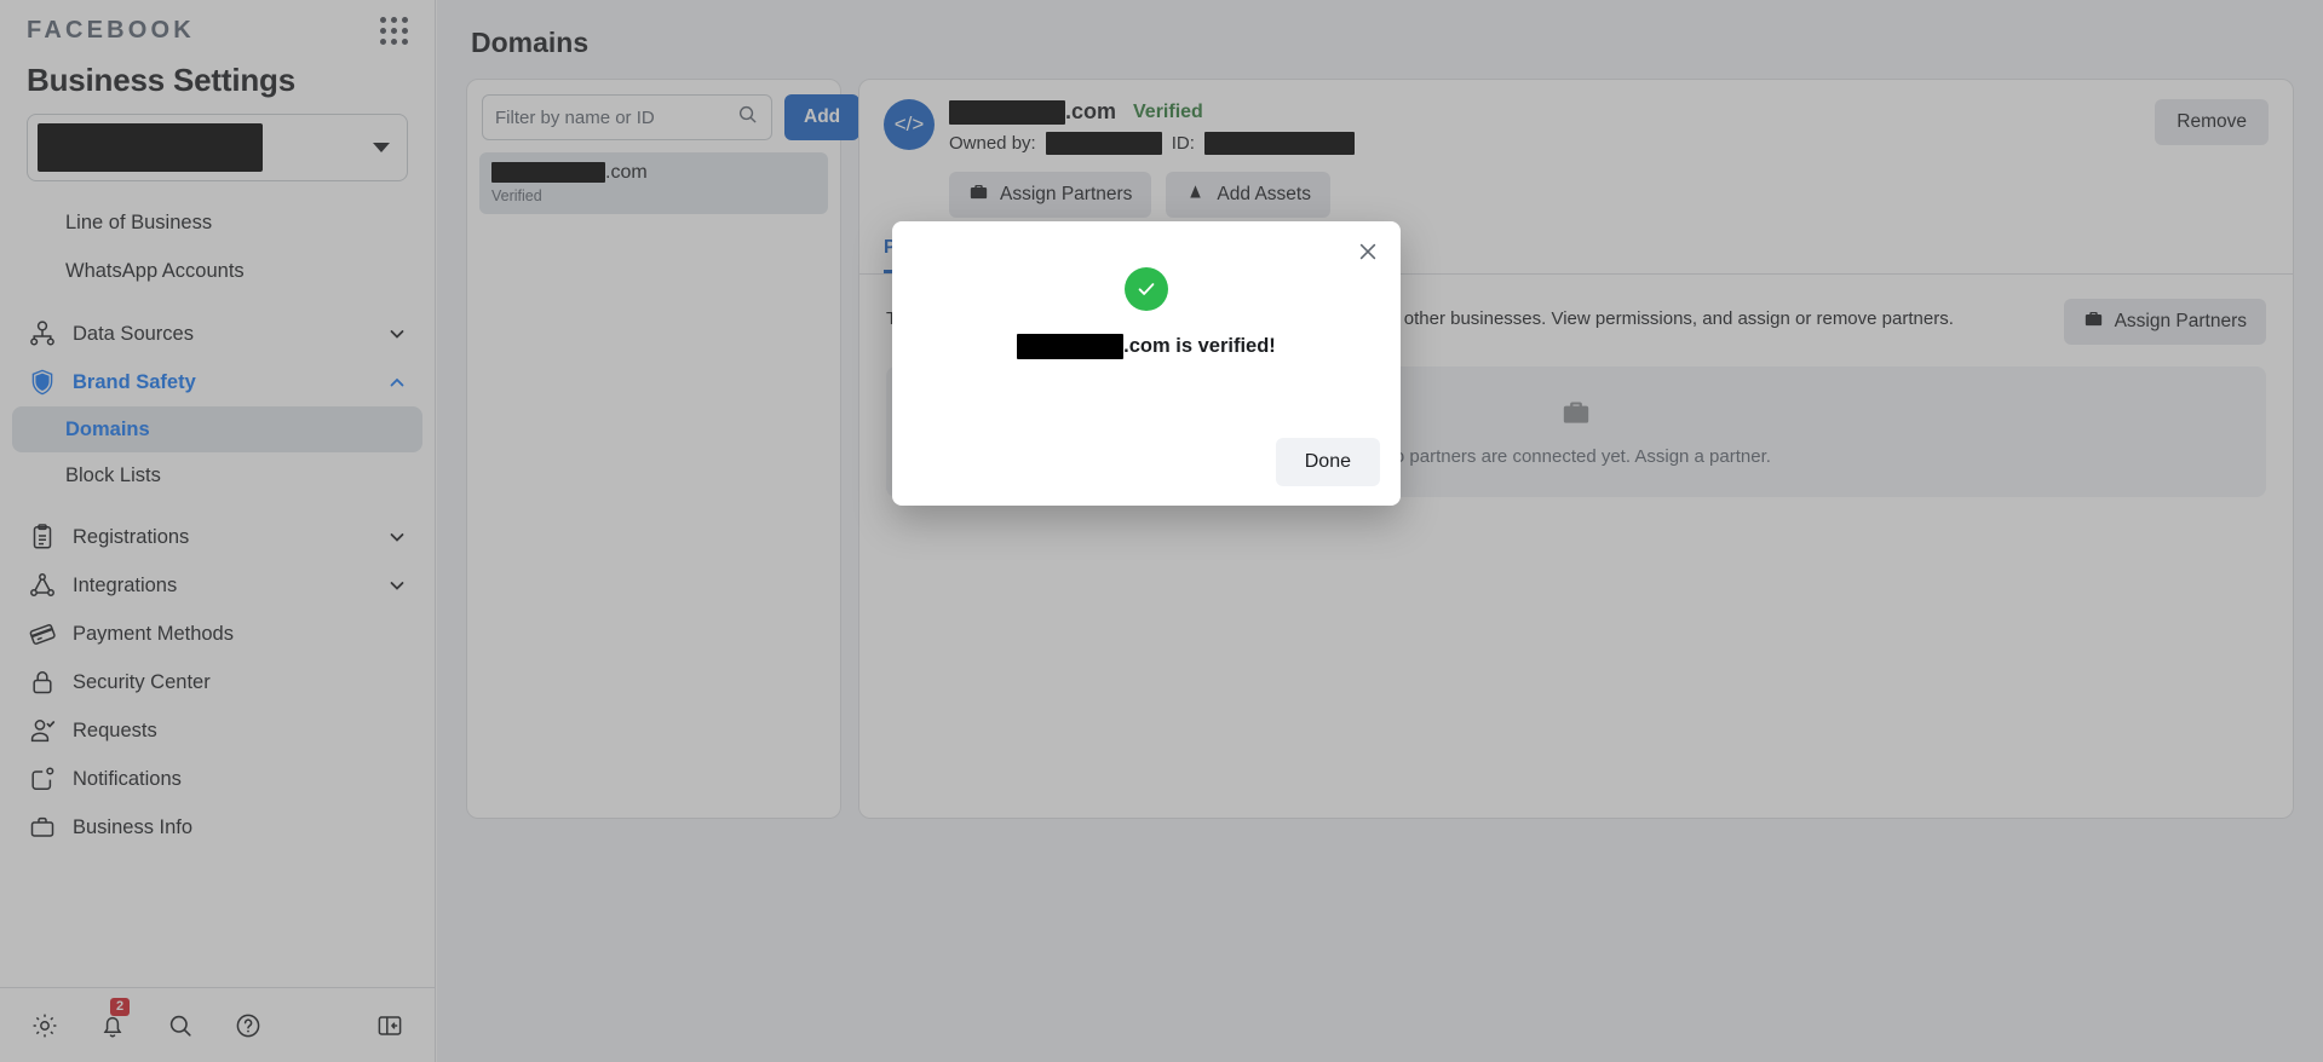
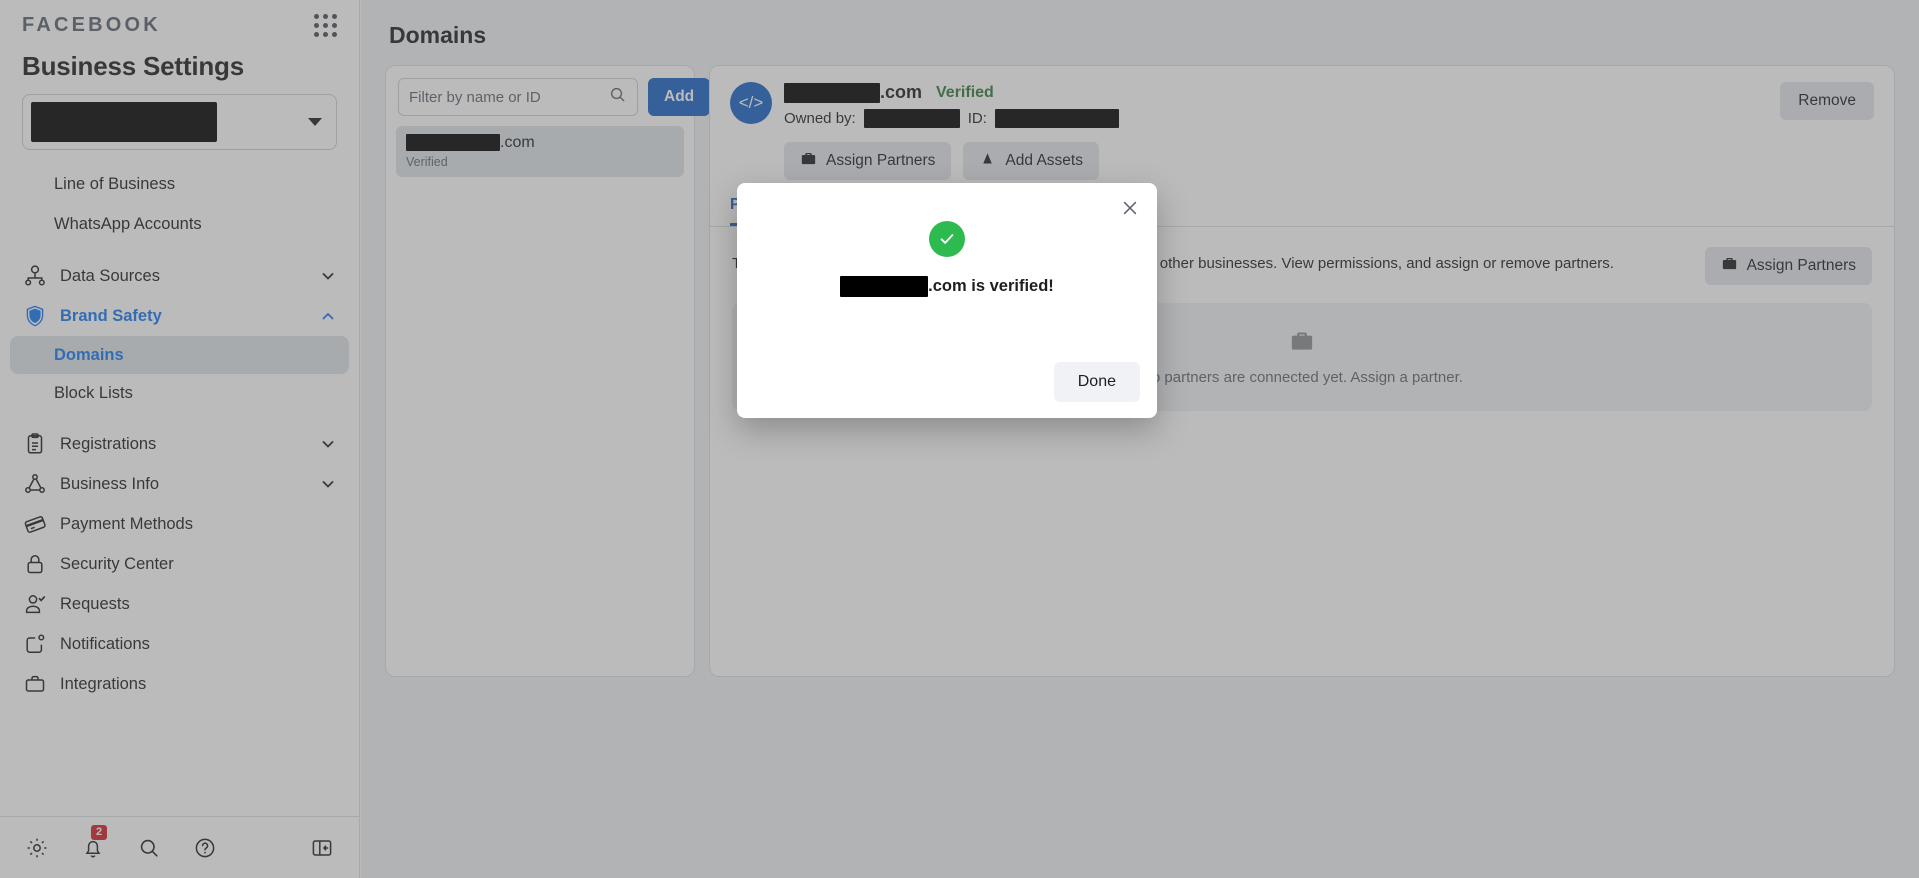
  FACEBOOK
  Business Settings
  Line of Business
  WhatsApp Accounts
  Data Sources
  Brand Safety
  Domains
  Block Lists
  Registrations
- Integrations
+ Business Info
  Payment Methods
  Security Center
  Requests
  Notifications
- Business Info
+ Integrations
  2
  Domains
  Filter by name or ID
  Add
  .com
  Verified
  </>
  .com
  Verified
  Owned by:
  ID:
  Remove
  Assign Partners
  Add Assets
  Assign Partners
  partners are connected yet. Assign a partner.
  .com is verified!
  Done
